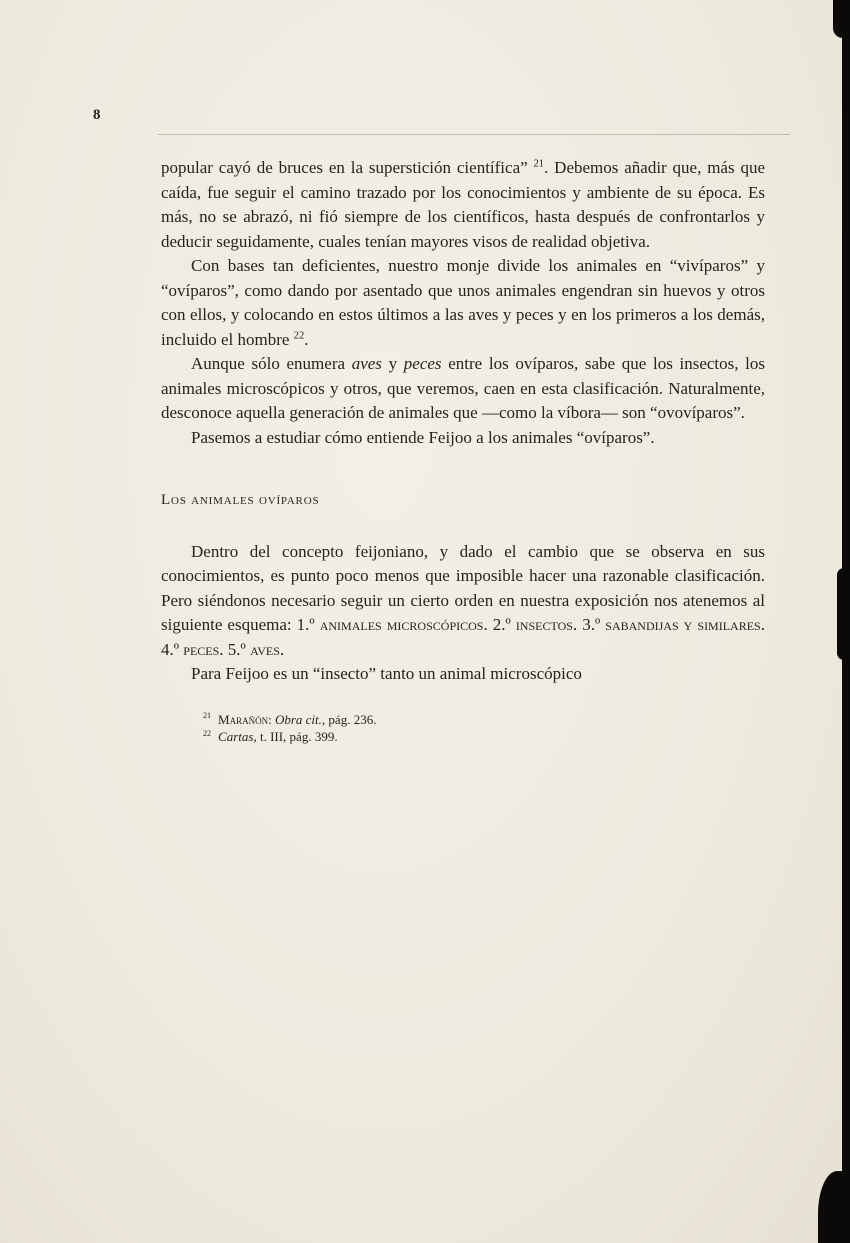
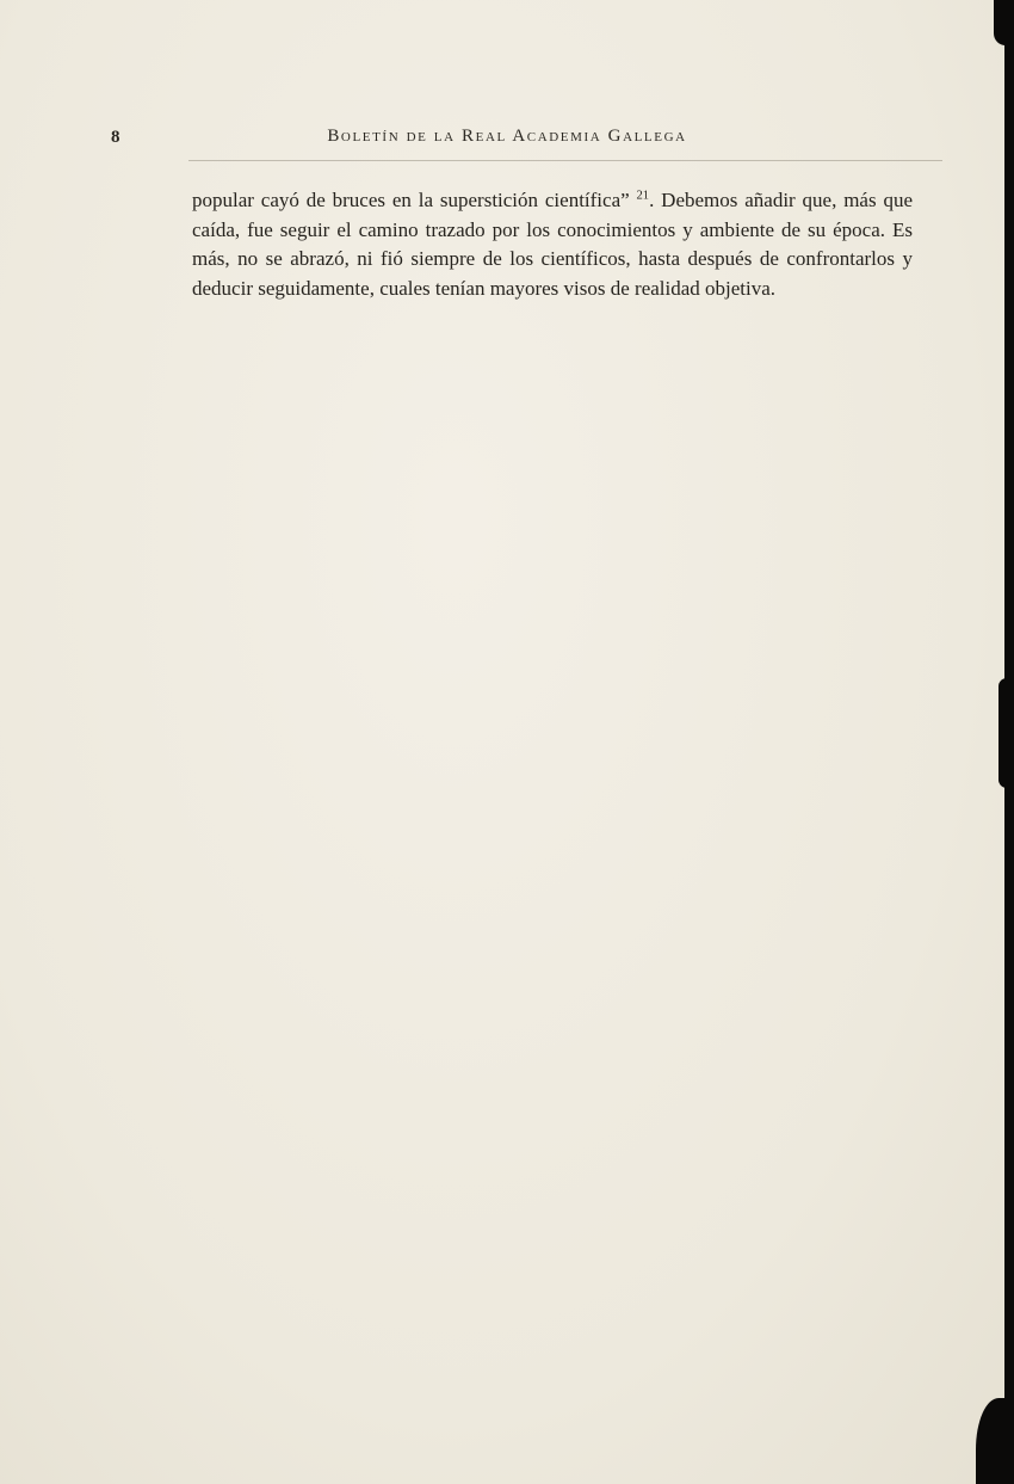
  8
+ Boletín de la Real Academia Gallega
  popular cayó de bruces en la superstición científica” 21. Debemos añadir que, más que caída, fue seguir el camino trazado por los conocimientos y ambiente de su época. Es más, no se abrazó, ni fió siempre de los científicos, hasta después de confrontarlos y deducir seguidamente, cuales tenían mayores visos de realidad objetiva.
- Con bases tan deficientes, nuestro monje divide los animales en “vivíparos” y “ovíparos”, como dando por asentado que unos animales engendran sin huevos y otros con ellos, y colocando en estos últimos a las aves y peces y en los primeros a los demás, incluido el hombre 22.
- Aunque sólo enumera aves y peces entre los ovíparos, sabe que los insectos, los animales microscópicos y otros, que veremos, caen en esta clasificación. Naturalmente, desconoce aquella generación de animales que —como la víbora— son “ovovíparos”.
- Pasemos a estudiar cómo entiende Feijoo a los animales “ovíparos”.
- Los animales ovíparos
- Dentro del concepto feijoniano, y dado el cambio que se observa en sus conocimientos, es punto poco menos que imposible hacer una razonable clasificación. Pero siéndonos necesario seguir un cierto orden en nuestra exposición nos atenemos al siguiente esquema: 1.º animales microscópicos. 2.º insectos. 3.º sabandijas y similares. 4.º peces. 5.º aves.
- Para Feijoo es un “insecto” tanto un animal microscópico
- 21 Marañón: Obra cit., pág. 236.
- 22 Cartas, t. III, pág. 399.
